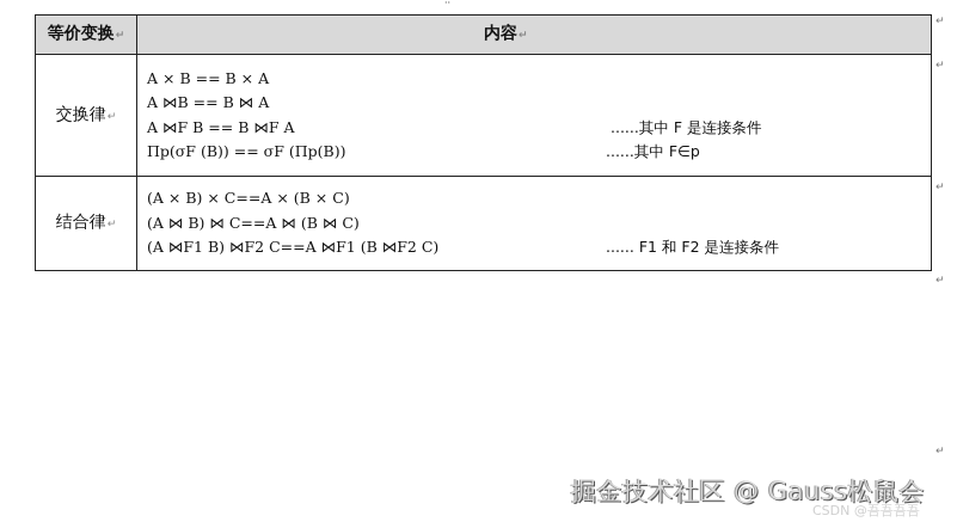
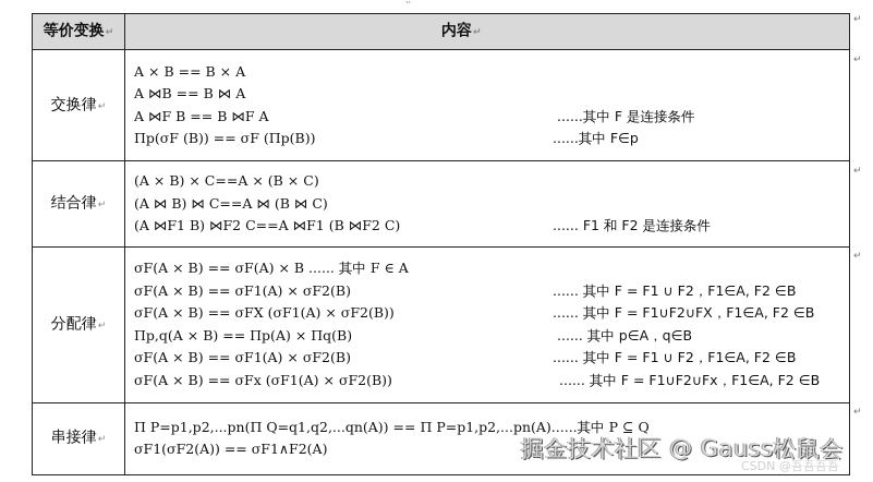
  ··
  等价变换↵	内容↵
  交换律↵	A × B == B × A A ⋈B == B ⋈ A A ⋈F B == B ⋈F A ......其中 F 是连接条件 Πp(σF (B)) == σF (Πp(B)) ......其中 F∈p
  结合律↵	(A × B) × C==A × (B × C) (A ⋈ B) ⋈ C==A ⋈ (B ⋈ C) (A ⋈F1 B) ⋈F2 C==A ⋈F1 (B ⋈F2 C) ...... F1 和 F2 是连接条件
+ 分配律↵	σF(A × B) == σF(A) × B ...... 其中 F ∈ A σF(A × B) == σF1(A) × σF2(B) ...... 其中 F = F1 ∪ F2，F1∈A, F2 ∈B σF(A × B) == σFX (σF1(A) × σF2(B)) ...... 其中 F = F1∪F2∪FX，F1∈A, F2 ∈B Πp,q(A × B) == Πp(A) × Πq(B) ...... 其中 p∈A，q∈B σF(A × B) == σF1(A) × σF2(B) ...... 其中 F = F1 ∪ F2，F1∈A, F2 ∈B σF(A × B) == σFx (σF1(A) × σF2(B)) ...... 其中 F = F1∪F2∪Fx，F1∈A, F2 ∈B
+ 串接律↵	Π P=p1,p2,...pn(Π Q=q1,q2,...qn(A)) == Π P=p1,p2,...pn(A)......其中 P ⊆ Q σF1(σF2(A)) == σF1∧F2(A)
  ↵
  ↵
  ↵
  ↵
  ↵
  掘金技术社区 @ Gauss松鼠会
  CSDN @吾吾吾吾
